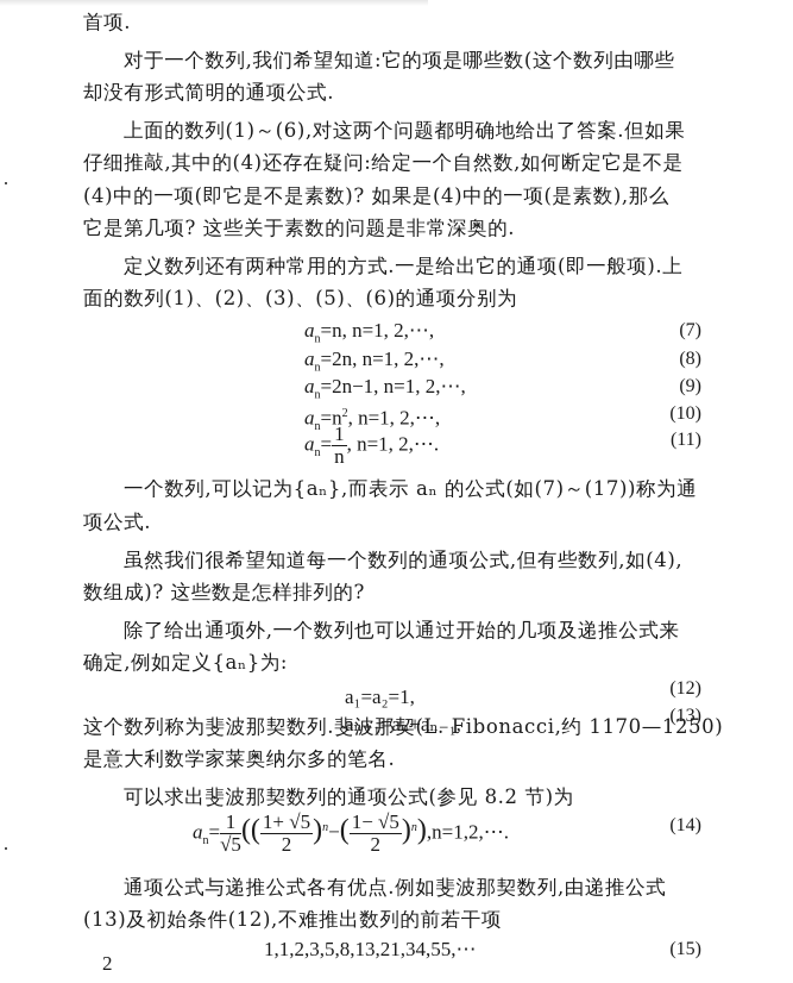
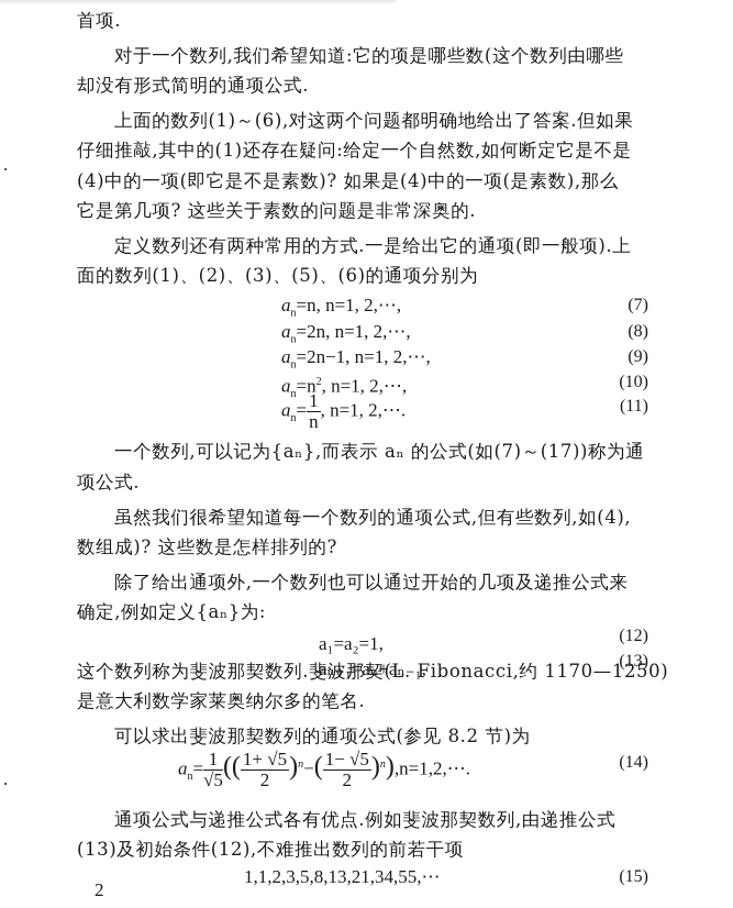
  首项.
  对于一个数列,我们希望知道:它的项是哪些数(这个数列由哪些
  却没有形式简明的通项公式.
  上面的数列(1)～(6),对这两个问题都明确地给出了答案.但如果
- 仔细推敲,其中的(4)还存在疑问:给定一个自然数,如何断定它是不是
+ 仔细推敲,其中的(1)还存在疑问:给定一个自然数,如何断定它是不是
  (4)中的一项(即它是不是素数)? 如果是(4)中的一项(是素数),那么
  它是第几项? 这些关于素数的问题是非常深奥的.
  定义数列还有两种常用的方式.一是给出它的通项(即一般项).上
  面的数列(1)、(2)、(3)、(5)、(6)的通项分别为
  an=n, n=1, 2,⋯,
  (7)
  an=2n, n=1, 2,⋯,
  (8)
  an=2n−1, n=1, 2,⋯,
  (9)
  an=n2, n=1, 2,⋯,
  (10)
  an=
  1
  n
  , n=1, 2,⋯.
  (11)
  一个数列,可以记为{aₙ},而表示 aₙ 的公式(如(7)～(17))称为通
  项公式.
  虽然我们很希望知道每一个数列的通项公式,但有些数列,如(4),
  数组成)? 这些数是怎样排列的?
  除了给出通项外,一个数列也可以通过开始的几项及递推公式来
  确定,例如定义{aₙ}为:
  a₁=a₂=1,
  (12)
  aₙ₊₁=aₙ+aₙ₋₁,
  (13)
  这个数列称为斐波那契数列.斐波那契(L. Fibonacci,约 1170—1250)
  是意大利数学家莱奥纳尔多的笔名.
  可以求出斐波那契数列的通项公式(参见 8.2 节)为
  an=
  1
  √5
  ((
  1+ √5
  2
  )n−(
  1− √5
  2
  )n),n=1,2,⋯.
  (14)
  通项公式与递推公式各有优点.例如斐波那契数列,由递推公式
  (13)及初始条件(12),不难推出数列的前若干项
  1,1,2,3,5,8,13,21,34,55,⋯
  (15)
  2
